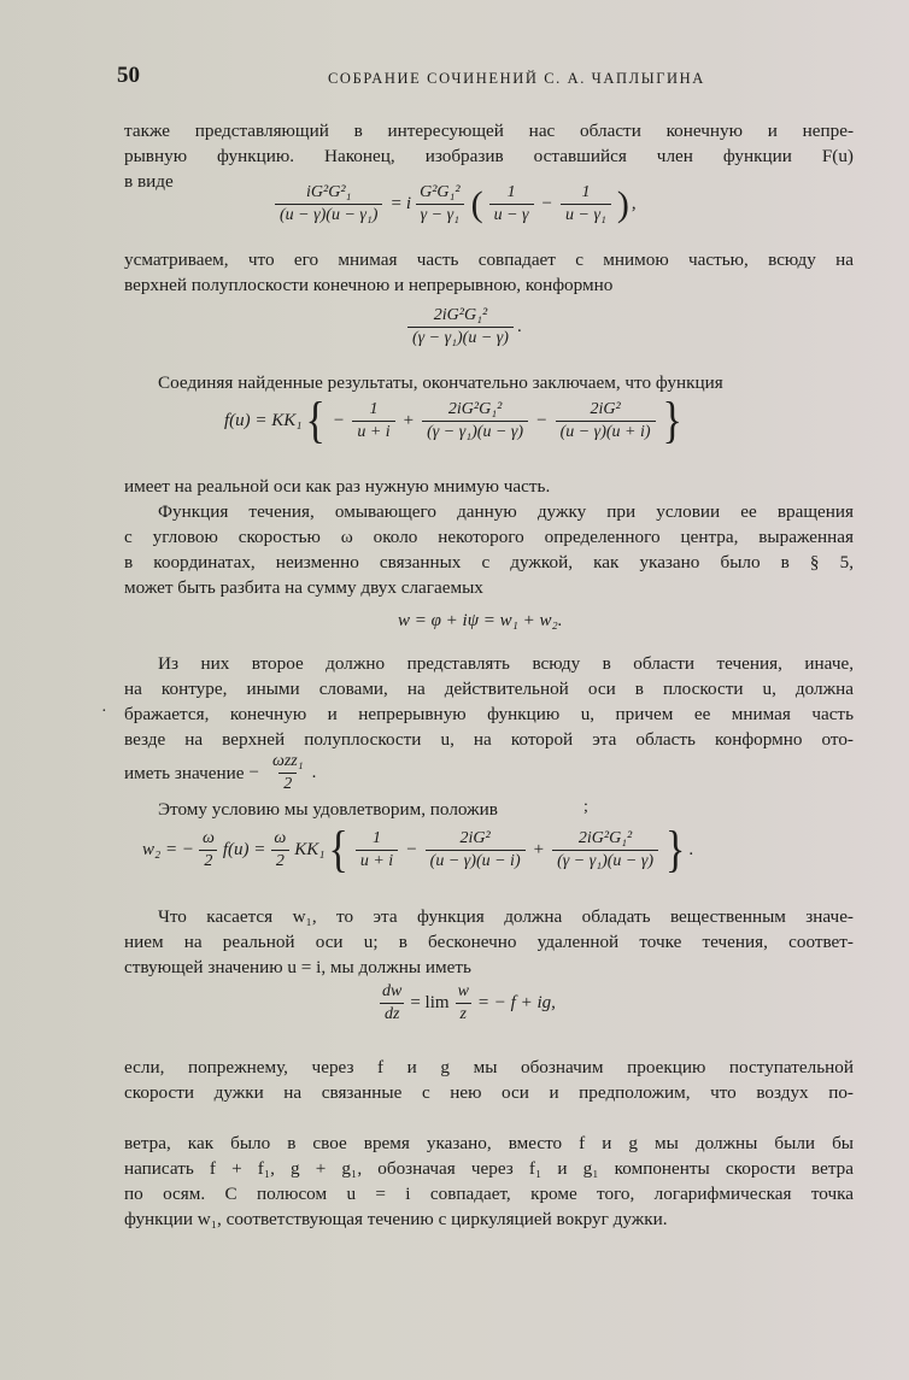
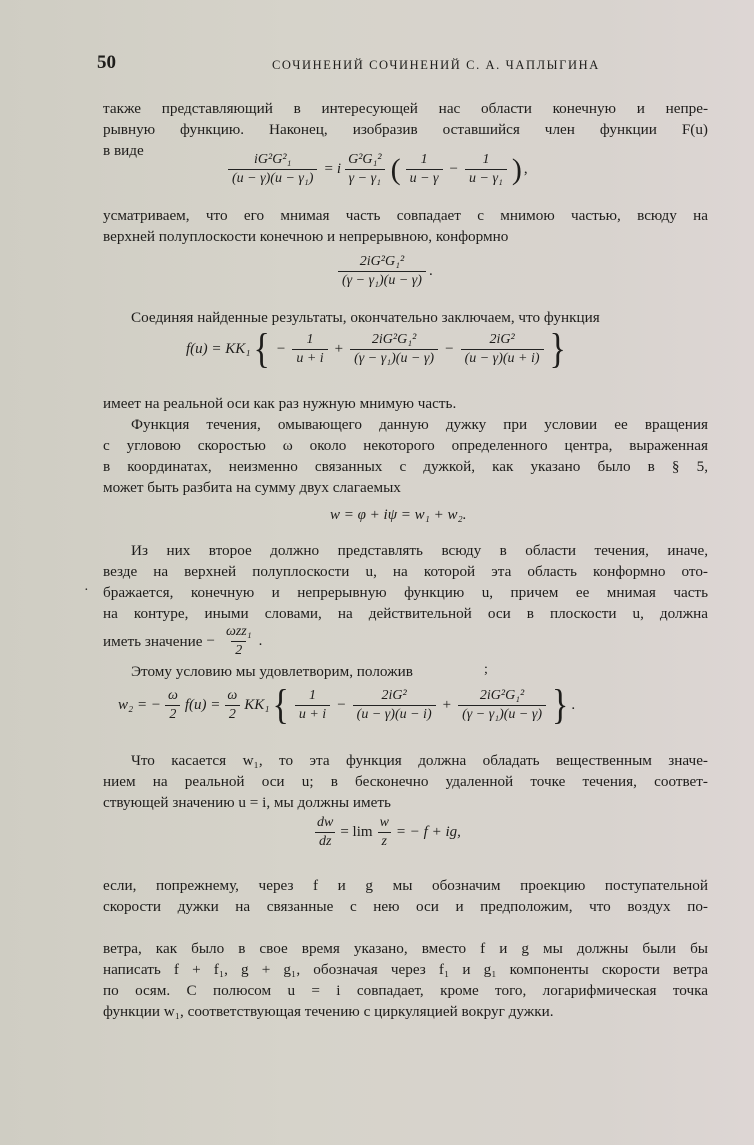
  50
- СОБРАНИЕ СОЧИНЕНИЙ С. А. ЧАПЛЫГИНА
+ СОЧИНЕНИЙ СОЧИНЕНИЙ С. А. ЧАПЛЫГИНА
  также представляющий в интересующей нас области конечную и непре-
  рывную функцию. Наконец, изобразив оставшийся член функции F(u)
  в виде
  iG²G²₁
  (u − γ)(u − γ₁)
  =
  i
  G²G₁²
  γ − γ₁
  (
  1
  u − γ
  −
  1
  u − γ₁
  )
  ,
  усматриваем, что его мнимая часть совпадает с мнимою частью, всюду на
  верхней полуплоскости конечною и непрерывною, конформно
  2iG²G₁²
  (γ − γ₁)(u − γ)
  .
  Соединяя найденные результаты, окончательно заключаем, что функция
  f(u) = KK₁
  {
  −
  1
  u + i
  +
  2iG²G₁²
  (γ − γ₁)(u − γ)
  −
  2iG²
  (u − γ)(u + i)
  }
  имеет на реальной оси как раз нужную мнимую часть.
  Функция течения, омывающего данную дужку при условии ее вращения
  с угловою скоростью ω около некоторого определенного центра, выраженная
  в координатах, неизменно связанных с дужкой, как указано было в § 5,
  может быть разбита на сумму двух слагаемых
  w = φ + iψ = w₁ + w₂.
  Из них второе должно представлять всюду в области течения, иначе,
- на контуре, иными словами, на действительной оси в плоскости u, должна
+ везде на верхней полуплоскости u, на которой эта область конформно ото-
  бражается, конечную и непрерывную функцию u, причем ее мнимая часть
- везде на верхней полуплоскости u, на которой эта область конформно ото-
+ на контуре, иными словами, на действительной оси в плоскости u, должна
  ·
  иметь значение
  −
  ωzz₁
  2
  .
  Этому условию мы удовлетворим, положив
  ;
  w₂ = −
  ω
  2
  f(u) =
  ω
  2
  KK₁
  {
  1
  u + i
  −
  2iG²
  (u − γ)(u − i)
  +
  2iG²G₁²
  (γ − γ₁)(u − γ)
  }
  .
  Что касается w₁, то эта функция должна обладать вещественным значе-
  нием на реальной оси u; в бесконечно удаленной точке течения, соответ-
  ствующей значению u = i, мы должны иметь
  dw
  dz
  = lim
  w
  z
  = − f + ig,
  если, попрежнему, через f и g мы обозначим проекцию поступательной
  скорости дужки на связанные с нею оси и предположим, что воздух по-
  ветра, как было в свое время указано, вместо f и g мы должны были бы
  написать f + f₁, g + g₁, обозначая через f₁ и g₁ компоненты скорости ветра
  по осям. С полюсом u = i совпадает, кроме того, логарифмическая точка
  функции w₁, соответствующая течению с циркуляцией вокруг дужки.
